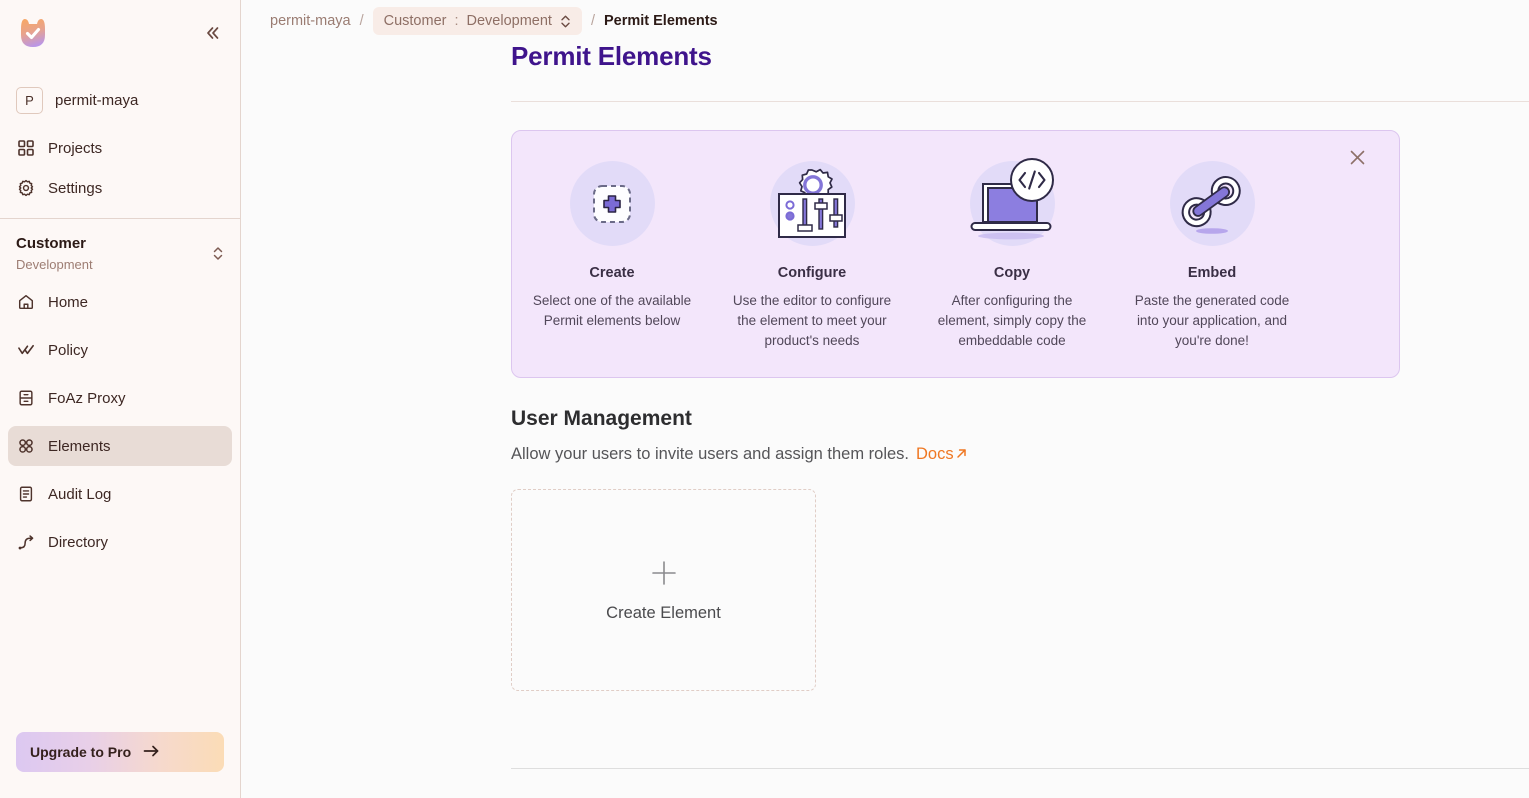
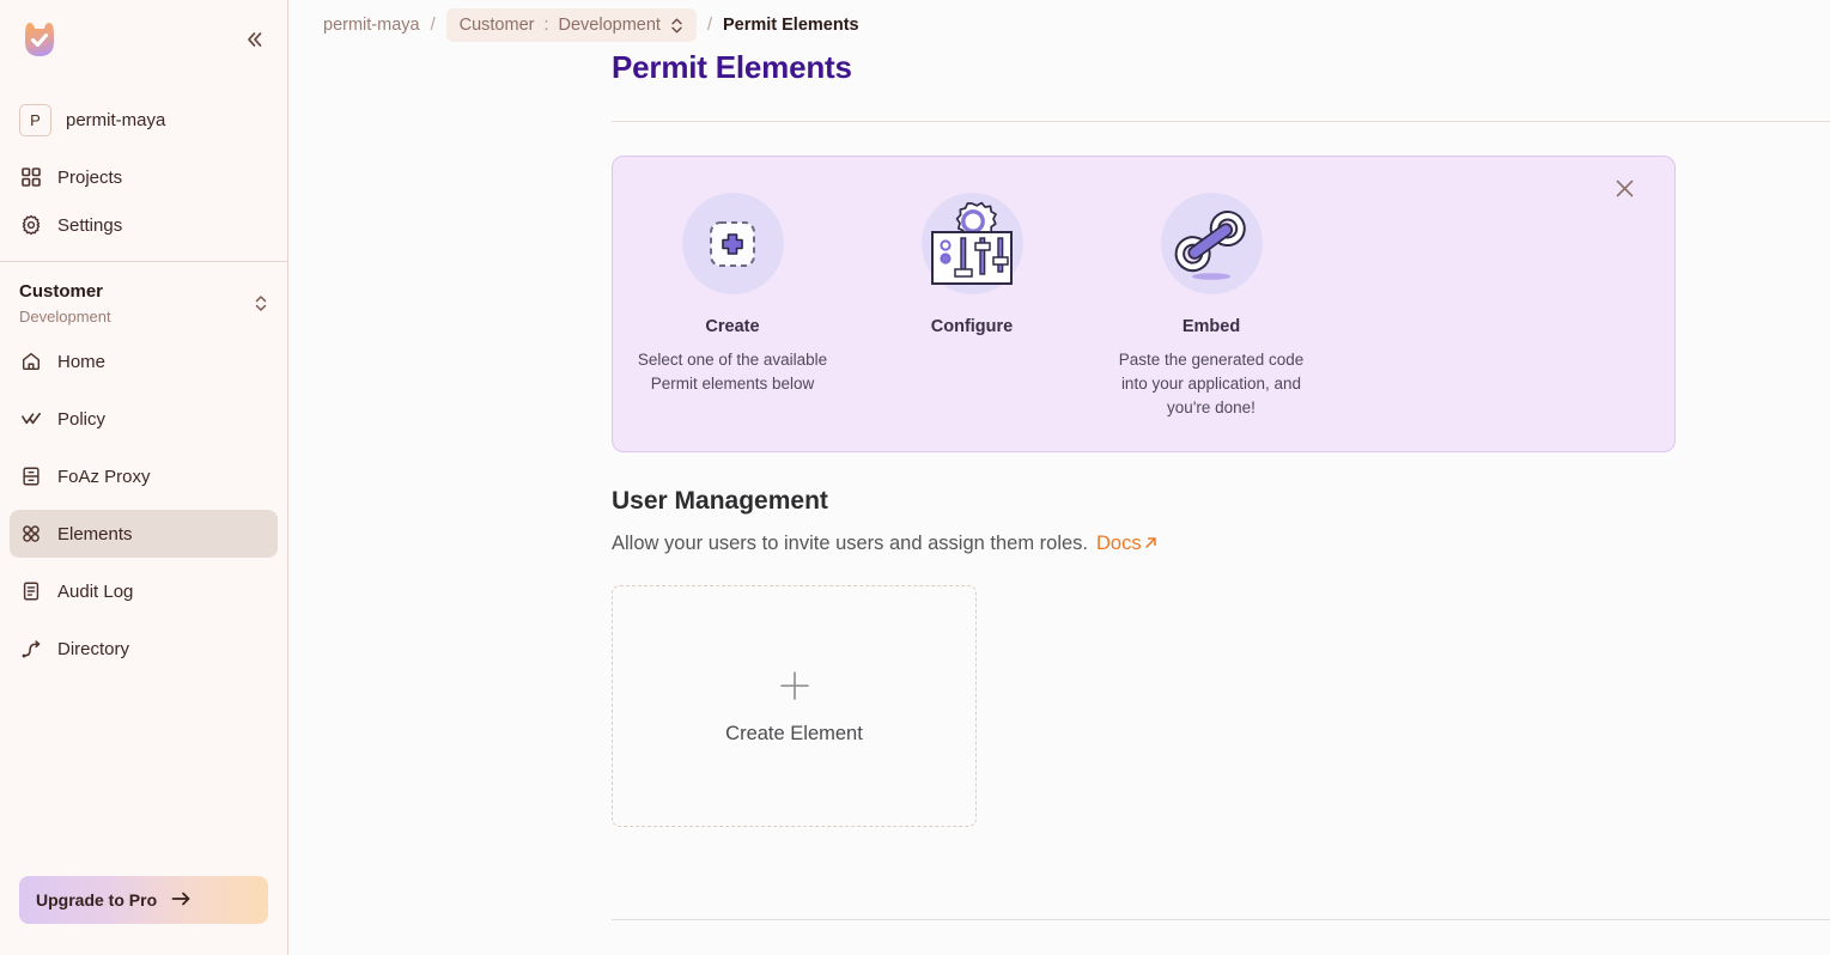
  P
  permit-maya
  Projects
  Settings
  Customer
  Development
  Home
  Policy
  FoAz Proxy
  Elements
  Audit Log
  Directory
  Upgrade to Pro
  permit-maya
  /
  Customer
  :
  Development
  /
  Permit Elements
  Permit Elements
  Create
  Select one of the available Permit elements below
  Configure
- Use the editor to configure the element to meet your product's needs
- Copy
- After configuring the element, simply copy the embeddable code
  Embed
  Paste the generated code into your application, and you're done!
  User Management
  Allow your users to invite users and assign them roles.
  Docs
  Create Element
